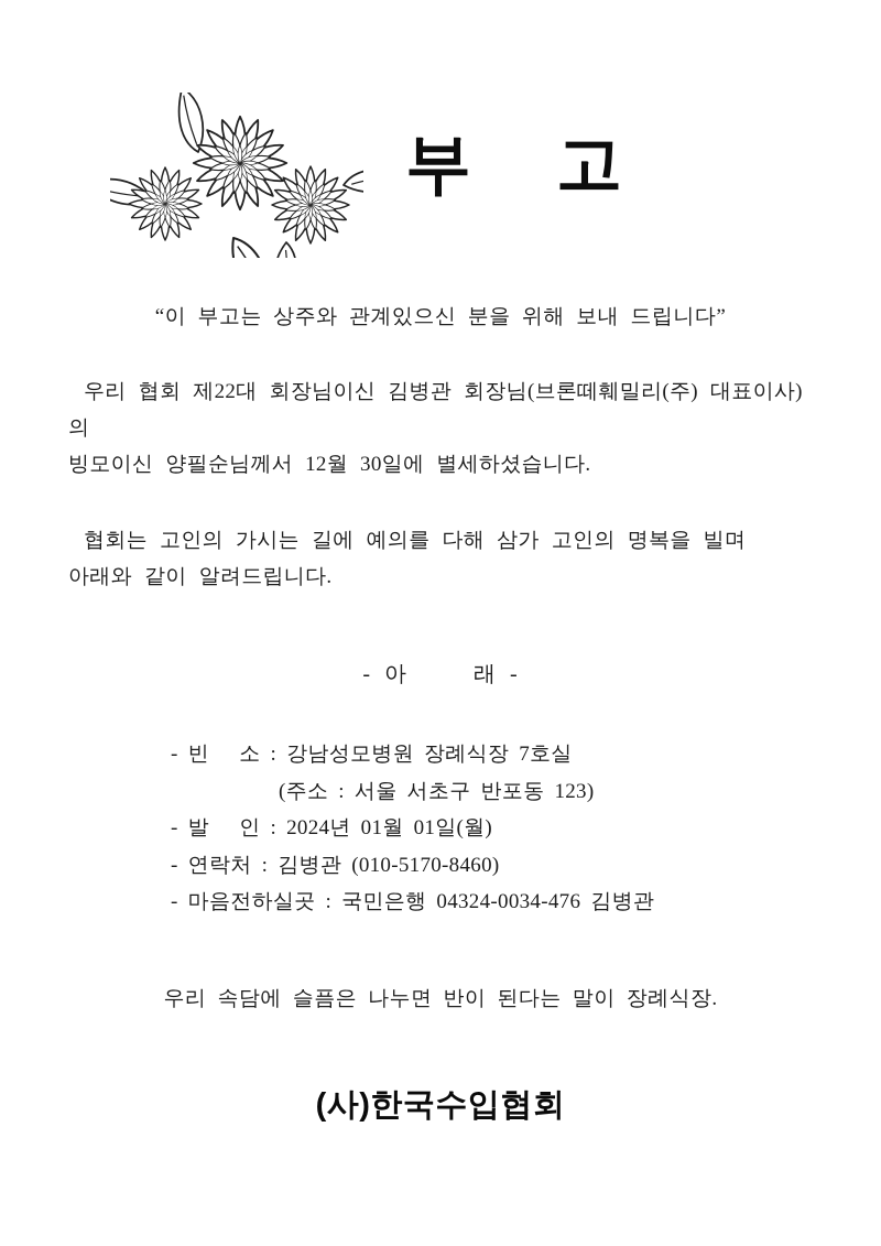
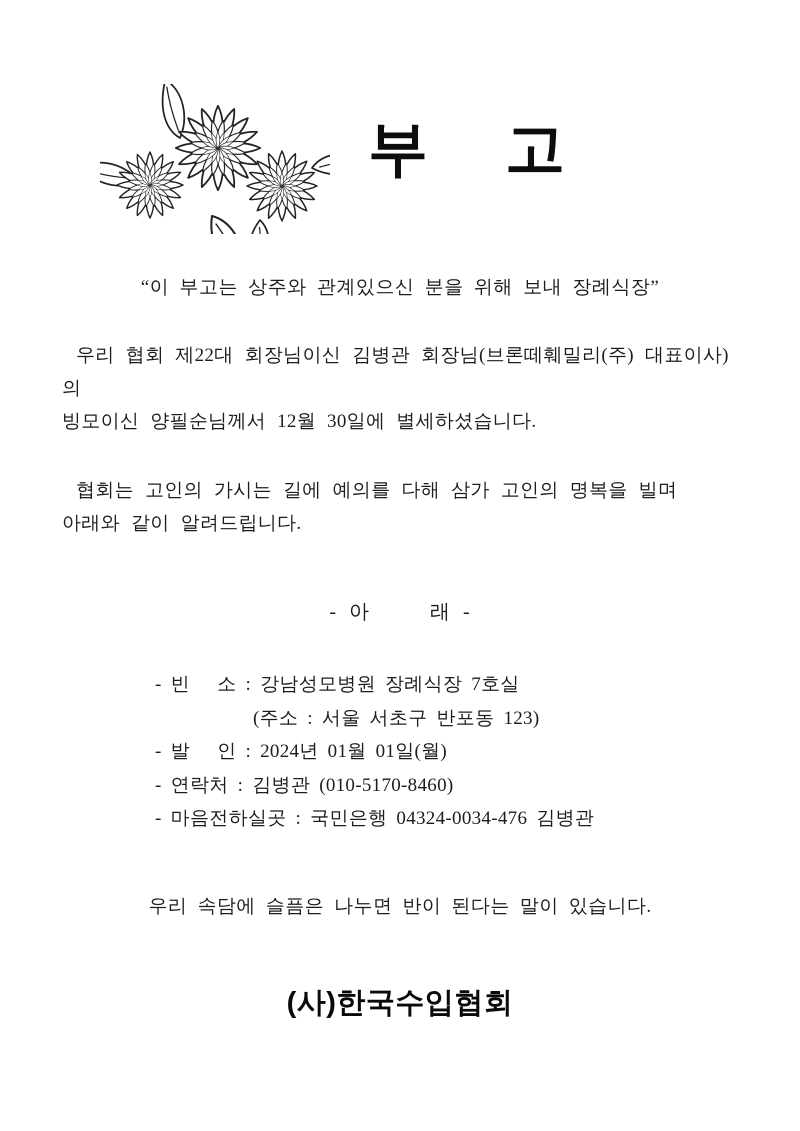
  부 고
- “이 부고는 상주와 관계있으신 분을 위해 보내 드립니다”
+ “이 부고는 상주와 관계있으신 분을 위해 보내 장례식장”
  우리 협회 제22대 회장님이신 김병관 회장님(브론떼훼밀리(주) 대표이사)의
  빙모이신 양필순님께서 12월 30일에 별세하셨습니다.
  협회는 고인의 가시는 길에 예의를 다해 삼가 고인의 명복을 빌며
  아래와 같이 알려드립니다.
  - 아 래 -
  - 빈 소 : 강남성모병원 장례식장 7호실
  (주소 : 서울 서초구 반포동 123)
  - 발 인 : 2024년 01월 01일(월)
  - 연락처 : 김병관 (010-5170-8460)
  - 마음전하실곳 : 국민은행 04324-0034-476 김병관
- 우리 속담에 슬픔은 나누면 반이 된다는 말이 장례식장.
+ 우리 속담에 슬픔은 나누면 반이 된다는 말이 있습니다.
  (사)한국수입협회
